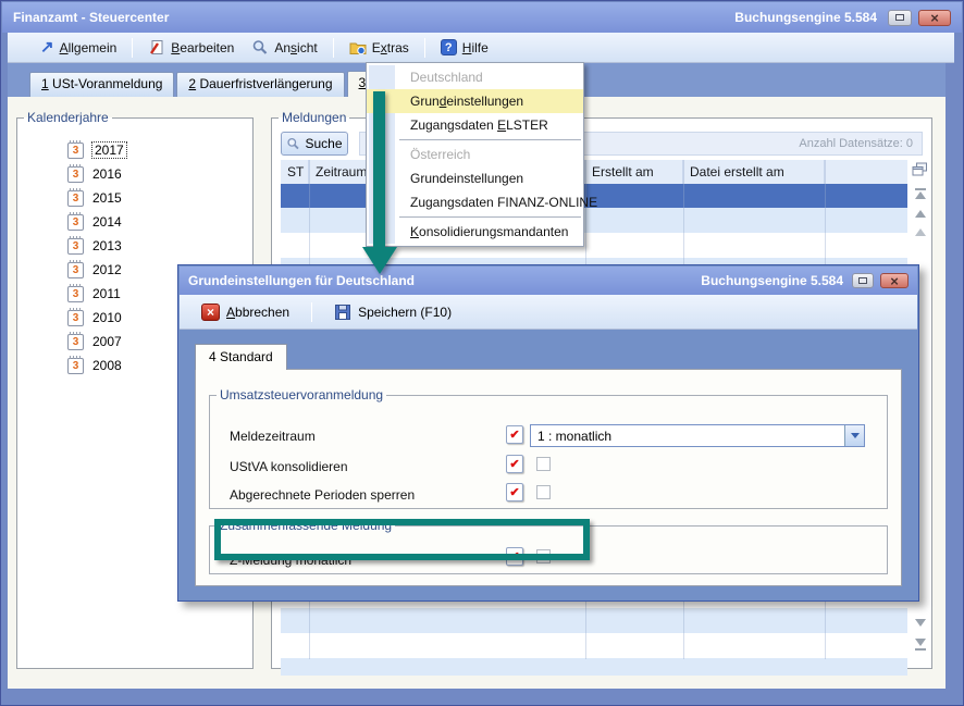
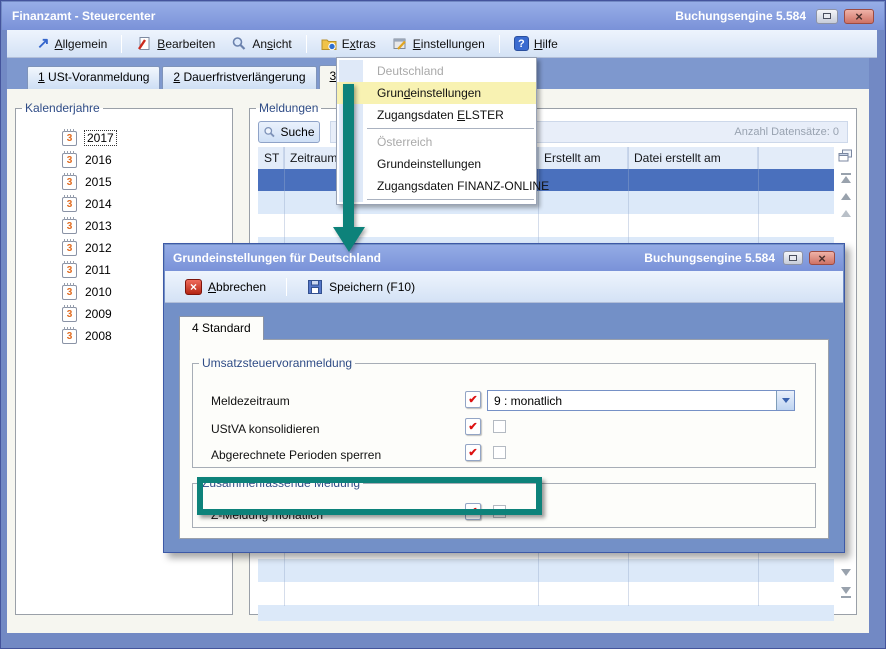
  Finanzamt - Steuercenter
  Buchungsengine 5.584
  ×
  ↗
  Allgemein
  Bearbeiten
  Ansicht
  Extras
+ Einstellungen
  ?
  Hilfe
  1 USt-Voranmeldung
  2 Dauerfristverlängerung
  Kalenderjahre
  3
  2017
  3
  2016
  3
  2015
  3
  2014
  3
  2013
  3
  2012
  3
  2011
  3
  2010
  3
- 2007
+ 2009
  3
  2008
  Meldungen
  Suche
  Anzahl Datensätze: 0
  ST
  Zeitraum
  Erstellt am
  Datei erstellt am
  Deutschland
  Grundeinstellungen
  Zugangsdaten ELSTER
  Österreich
  Grundeinstellungen
  Zugangsdaten FINANZ-ONLINE
- Konsolidierungsmandanten
  Grundeinstellungen für Deutschland
  Buchungsengine 5.584
  ×
  ×
  Abbrechen
  Speichern (F10)
  4 Standard
  Umsatzsteuervoranmeldung
  Meldezeitraum
  ✔
- 1 : monatlich
+ 9 : monatlich
  UStVA konsolidieren
  ✔
  Abgerechnete Perioden sperren
  ✔
  Zusammenfassende Meldung
  Z-Meldung monatlich
  ✔
